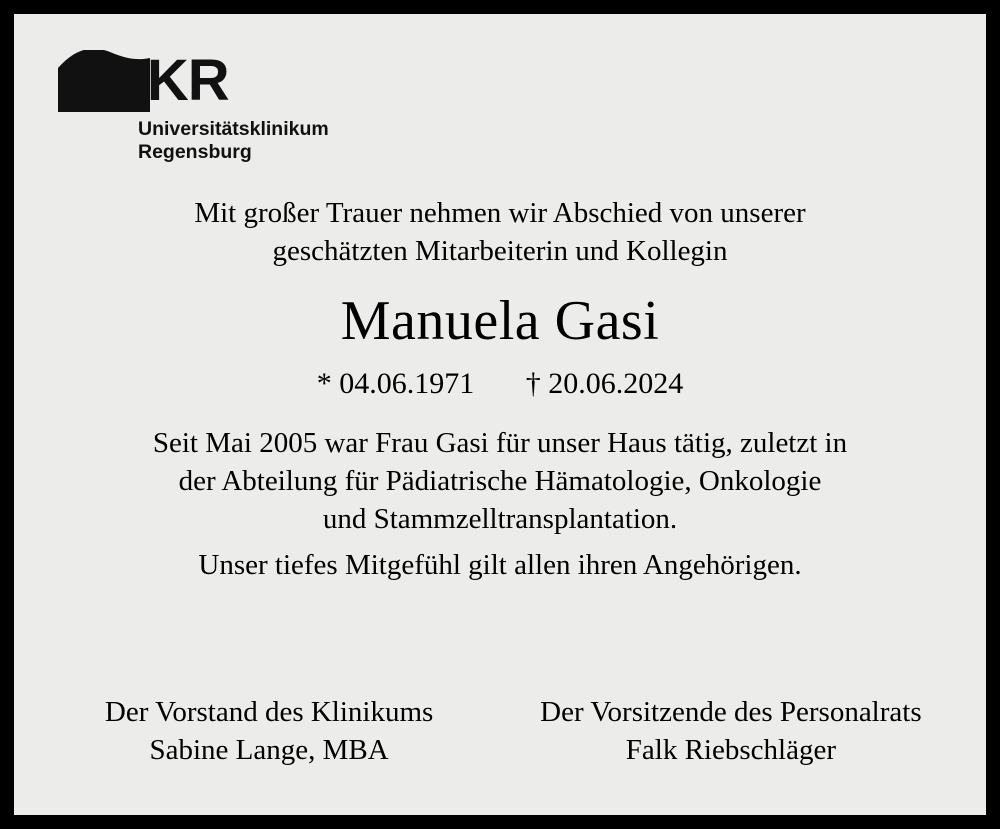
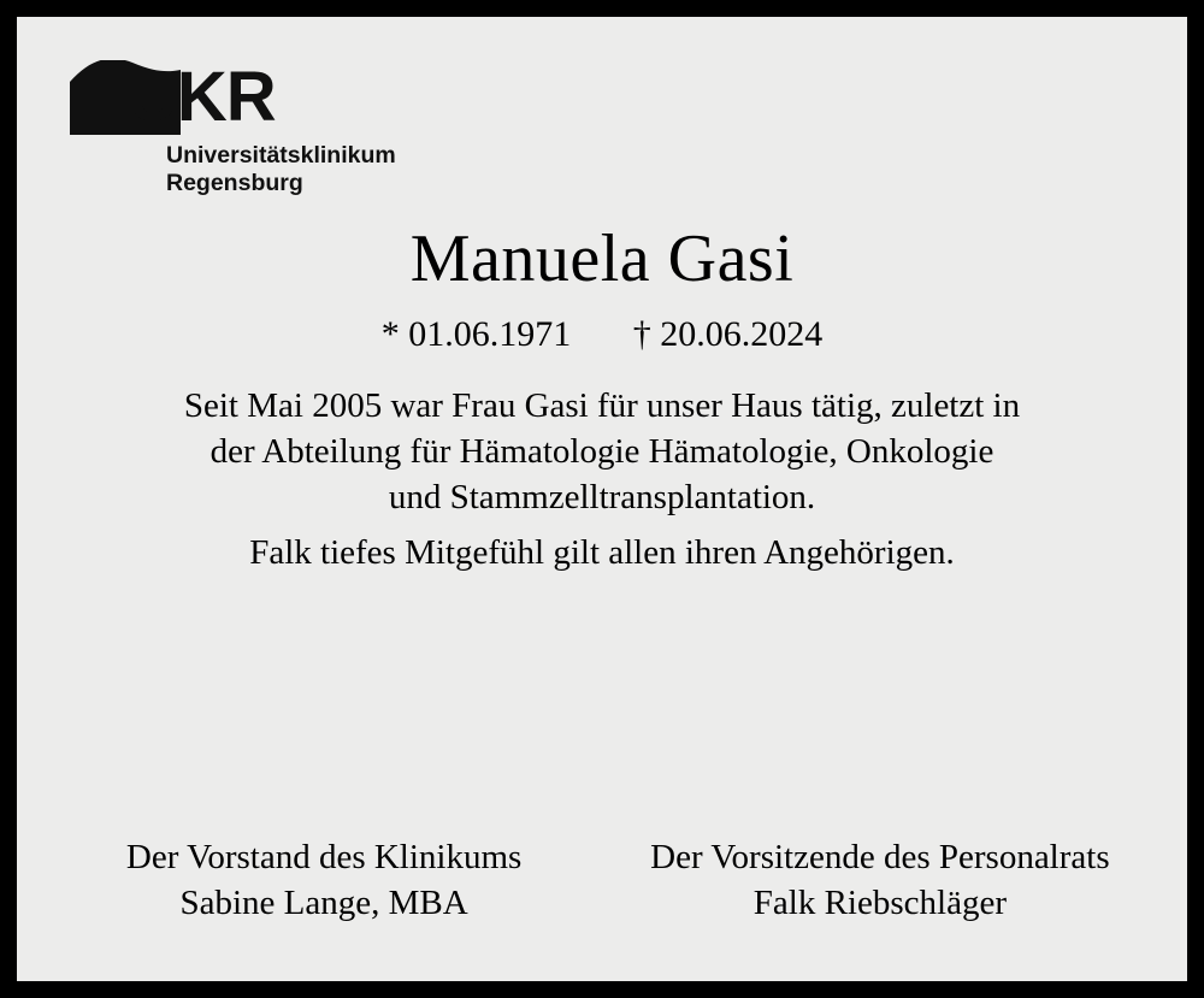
  UKR
  Universitätsklinikum
  Regensburg
- Mit großer Trauer nehmen wir Abschied von unserer
- geschätzten Mitarbeiterin und Kollegin
  Manuela Gasi
- * 04.06.1971 † 20.06.2024
+ * 01.06.1971 † 20.06.2024
  Seit Mai 2005 war Frau Gasi für unser Haus tätig, zuletzt in
- der Abteilung für Pädiatrische Hämatologie, Onkologie
+ der Abteilung für Hämatologie Hämatologie, Onkologie
  und Stammzelltransplantation.
- Unser tiefes Mitgefühl gilt allen ihren Angehörigen.
+ Falk tiefes Mitgefühl gilt allen ihren Angehörigen.
  Der Vorstand des Klinikums
  Sabine Lange, MBA
  Der Vorsitzende des Personalrats
  Falk Riebschläger
